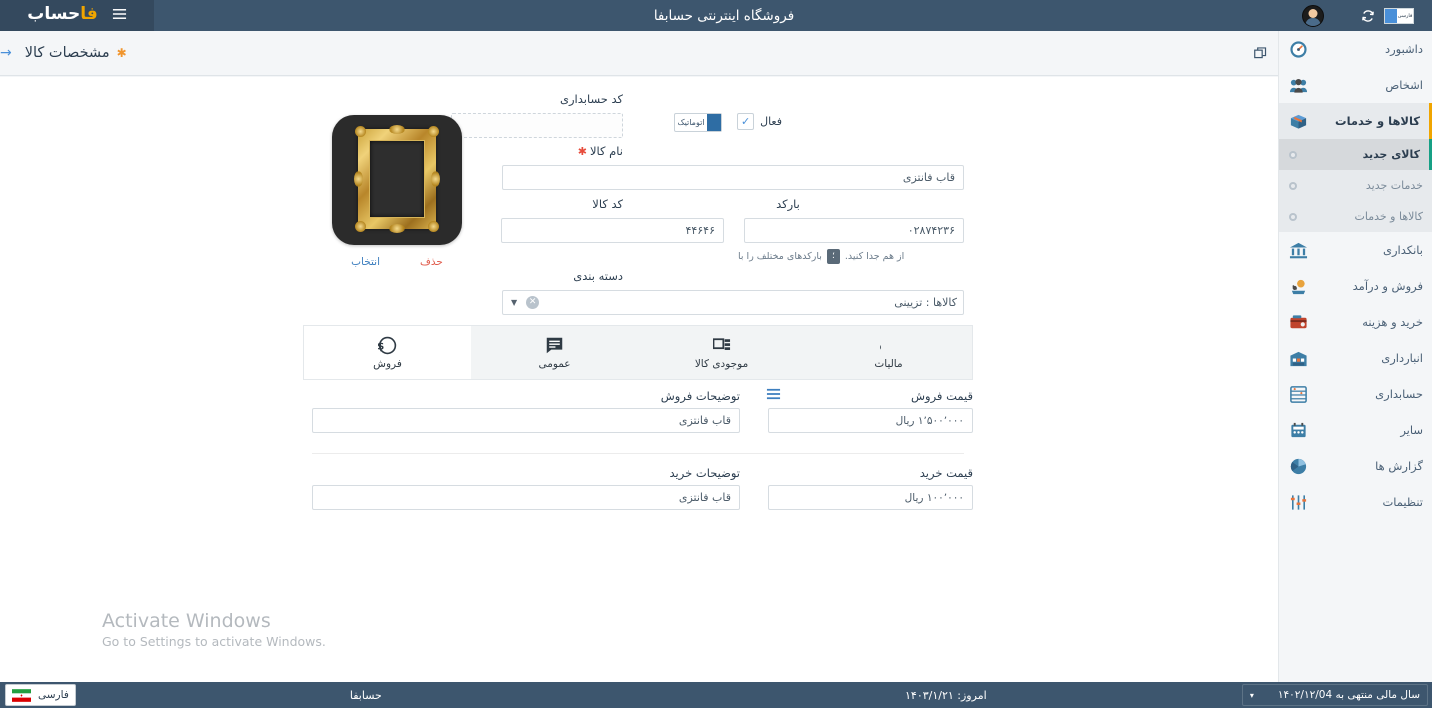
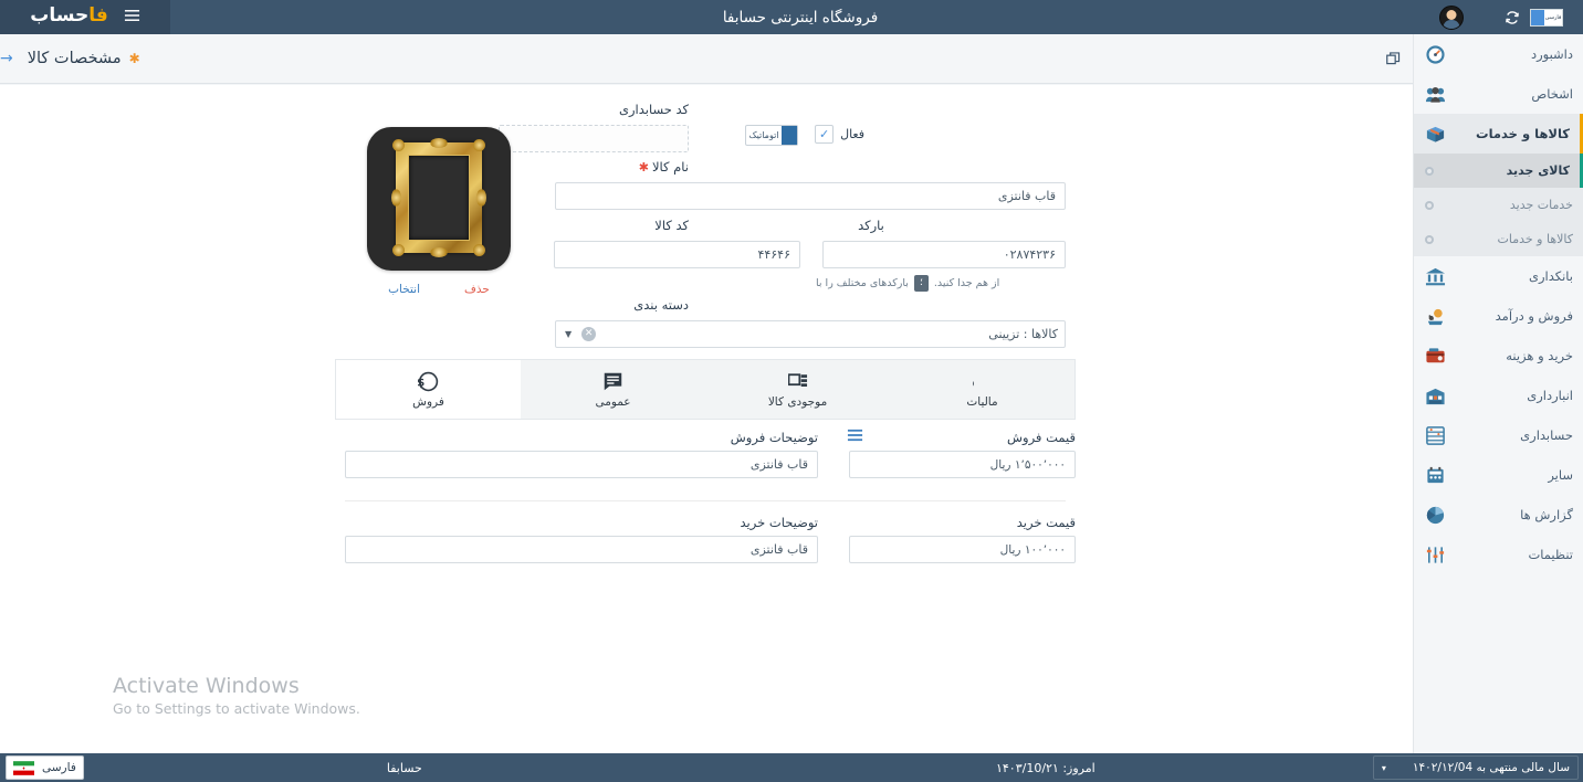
  فروشگاه اینترنتی حسابفا
  فاحساب
  داشبورد
  اشخاص
  کالاها و خدمات
  کالای جدید
  خدمات جدید
  کالاها و خدمات
  بانکداری
  فروش و درآمد
  خرید و هزینه
  انبارداری
  حسابداری
  سایر
  گزارش ها
  تنظیمات
  ✱
  مشخصات کالا
  →
  کد حسابداری
  اتوماتیک
  فعال
  ✓
  نام کالا✱
  کد کالا
  بارکد
  بارکدهای مختلف را با
  ؛
  از هم جدا کنید.
  دسته بندی
  کالاها : تزیینی
  ✕
  ▼
  حذف
  انتخاب
  مالیات
  موجودی کالا
  عمومی
  $
  فروش
  قیمت فروش
  ۱٬۵۰۰٬۰۰۰ ریال
  توضیحات فروش
  قاب فانتزی
  قیمت خرید
  ۱۰۰٬۰۰۰ ریال
  توضیحات خرید
  قاب فانتزی
  Activate Windows
  Go to Settings to activate Windows.
  سال مالی منتهی به ۱۴۰۲/۱۲/04
  ▾
- امروز: ۱۴۰۳/۱/۲۱
+ امروز: ۱۴۰۳/10/۲۱
  حسابفا
  فارسی
